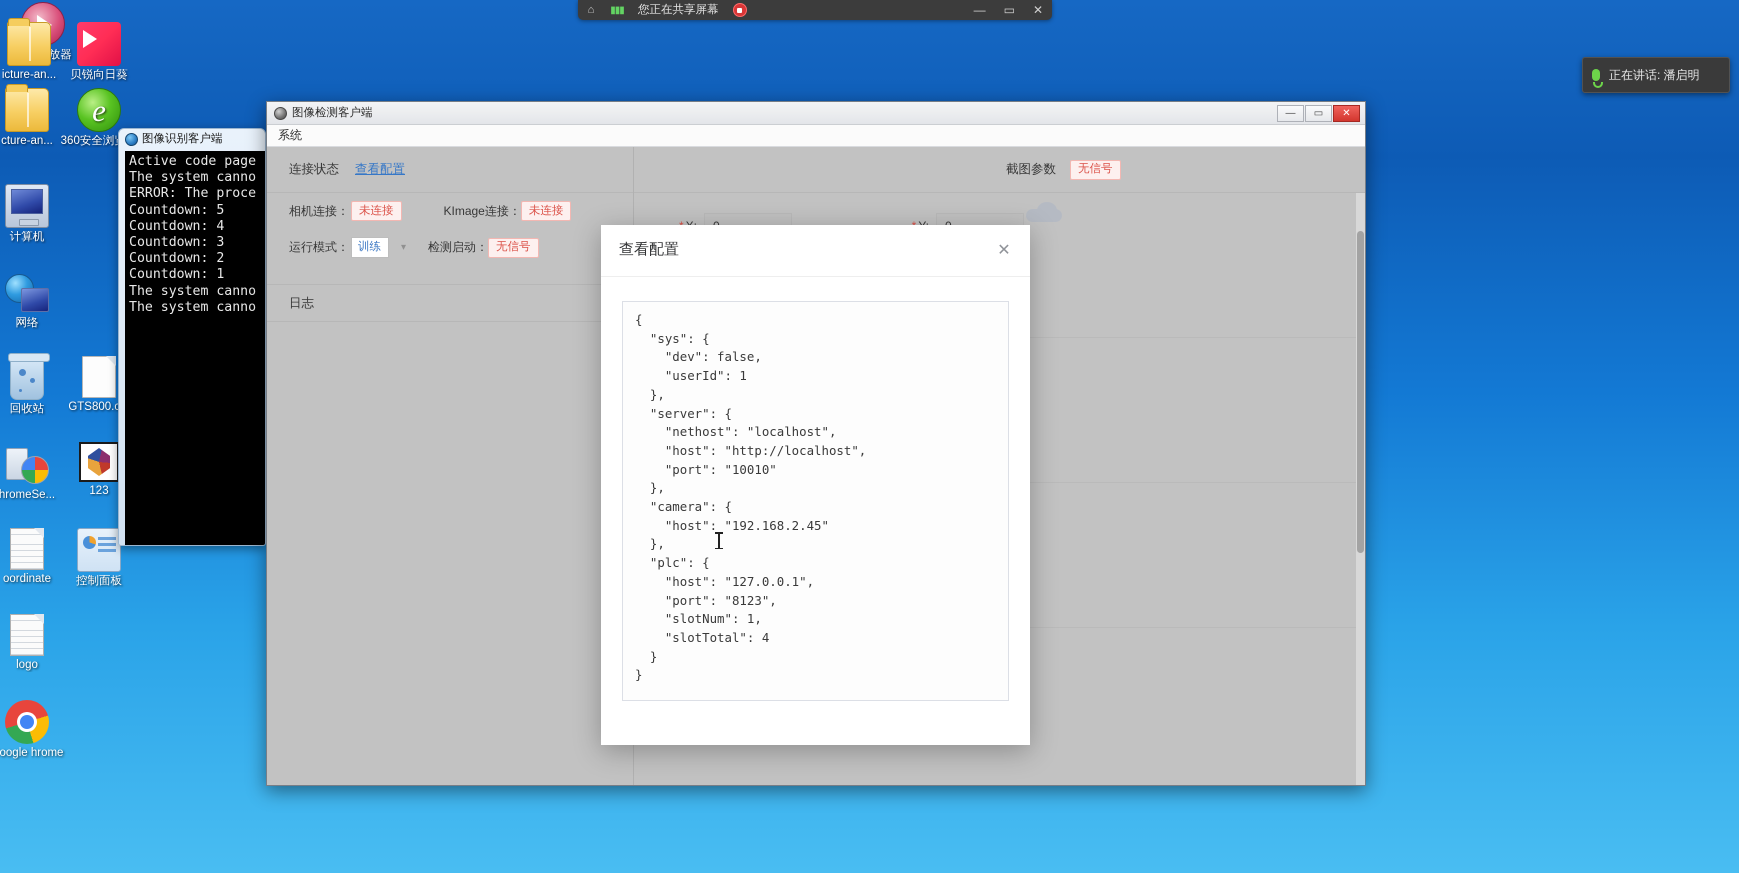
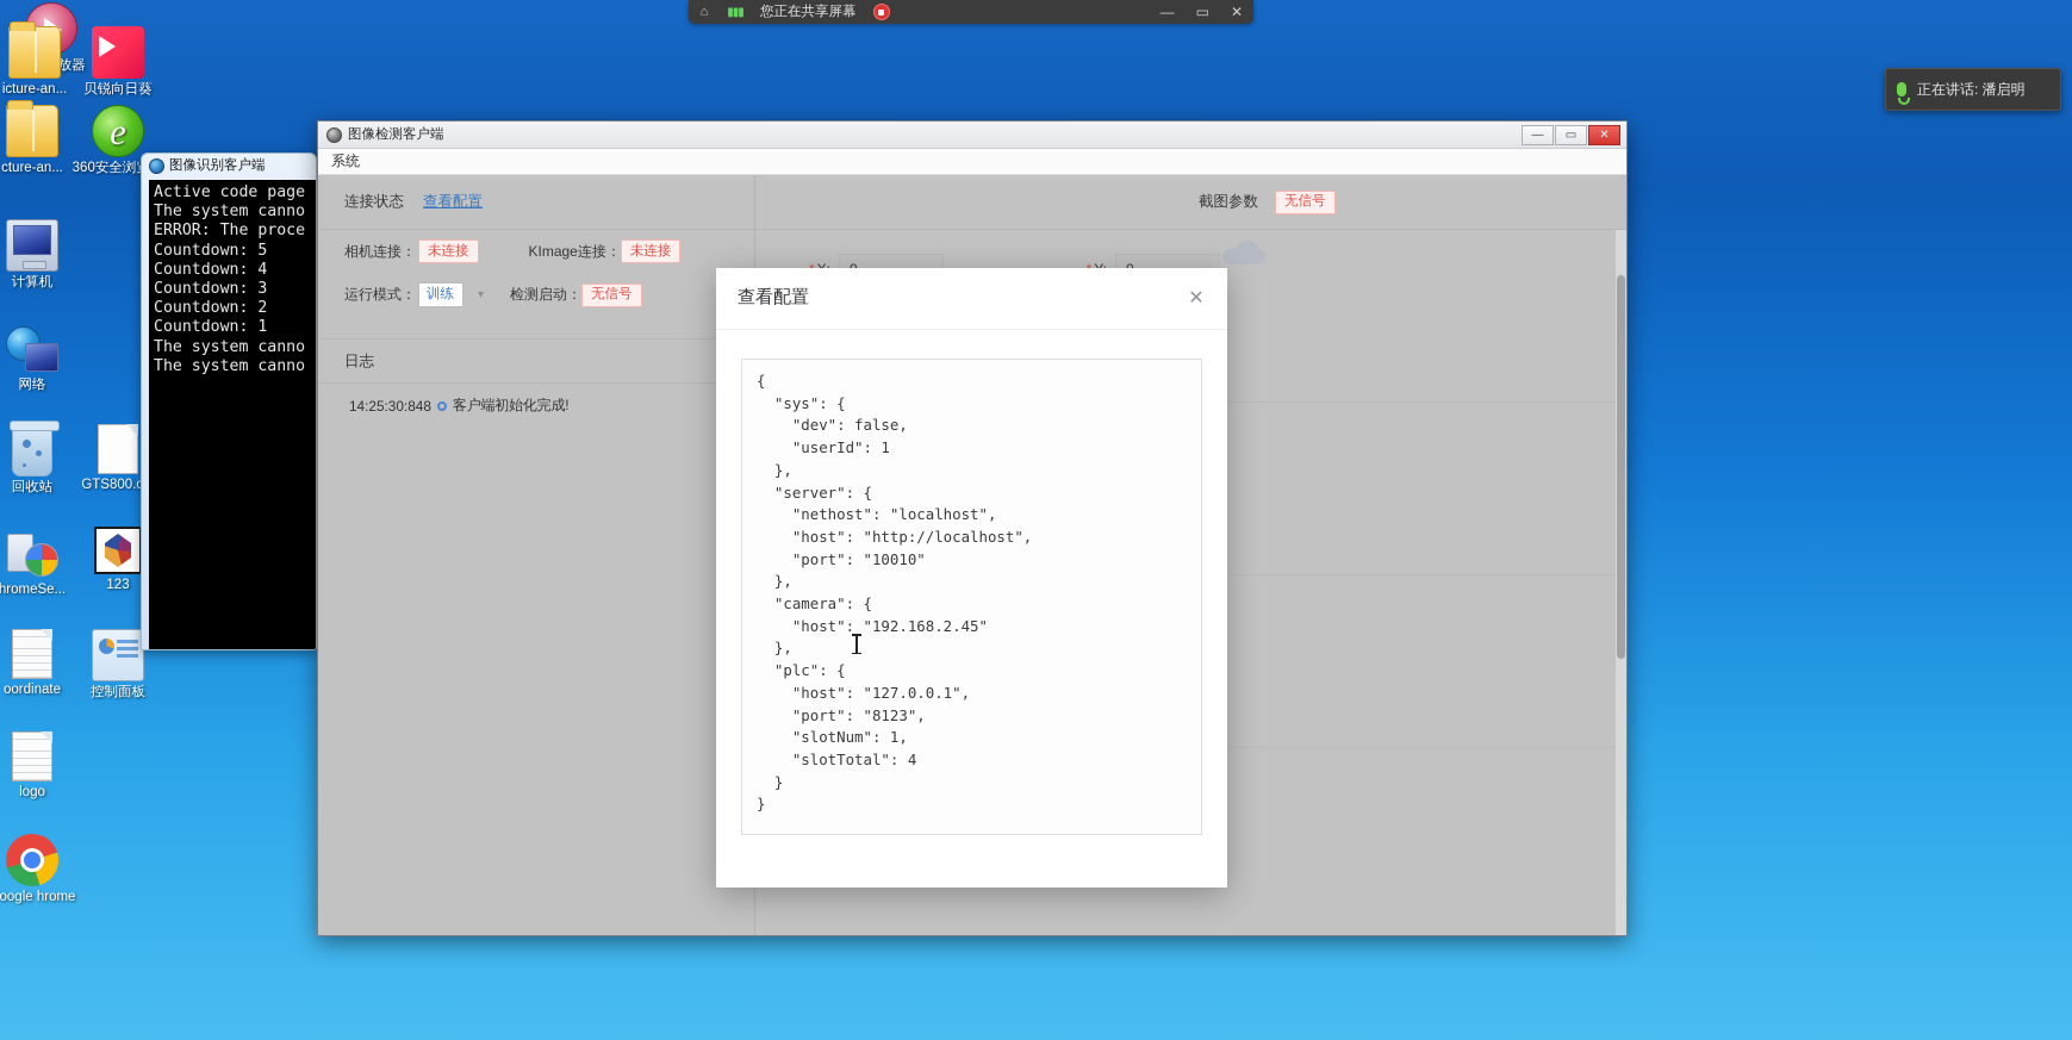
  icture-an...
  贝锐向日葵
  cture-an...
  360安全浏
  计算机
  网络
  回收站
  GTS800.
  hromeSe...
  123
  oordinate
  控制面板
  logo
  oogle hrome
  ⌂
  ▮▮▮
  您正在共享屏幕
  —
  ▭
  ✕
  正在讲话: 潘启明
  图像识别客户端
  Active code page
  The system canno
  ERROR: The proce
  Countdown: 5
  Countdown: 4
  Countdown: 3
  Countdown: 2
  Countdown: 1
  The system canno
  The system canno
  图像检测客户端
  —
  ▭
  ✕
  系统
  连接状态
  查看配置
  相机连接：
  未连接
  KImage连接：
  未连接
  运行模式：
  训练
  ▾
  检测启动：
  无信号
  日志
+ 14:25:30:848
+ 客户端初始化完成!
  截图参数
  无信号
  查看配置
  ✕
  {
  "sys": {
  "dev": false,
  "userId": 1
  },
  "server": {
  "nethost": "localhost",
  "host": "http://localhost",
  "port": "10010"
  },
  "camera": {
  "host": "192.168.2.45"
  },
  "plc": {
  "host": "127.0.0.1",
  "port": "8123",
  "slotNum": 1,
  "slotTotal": 4
  }
  }
